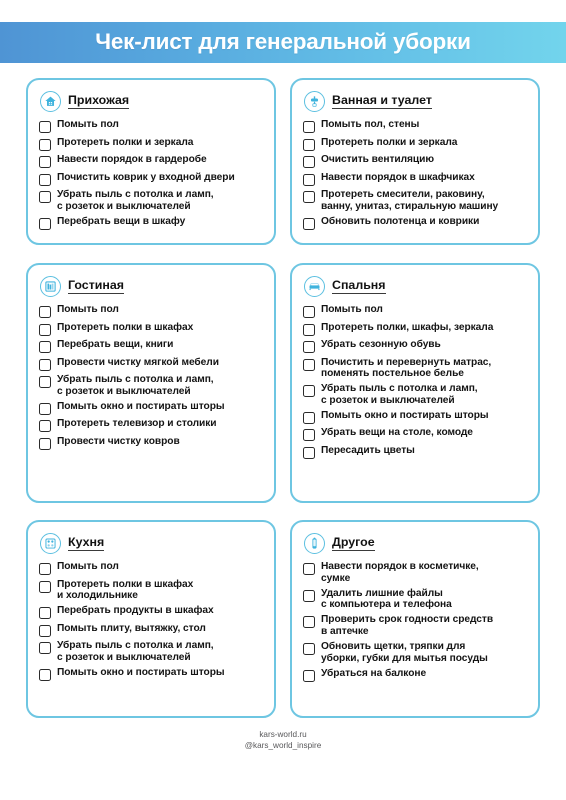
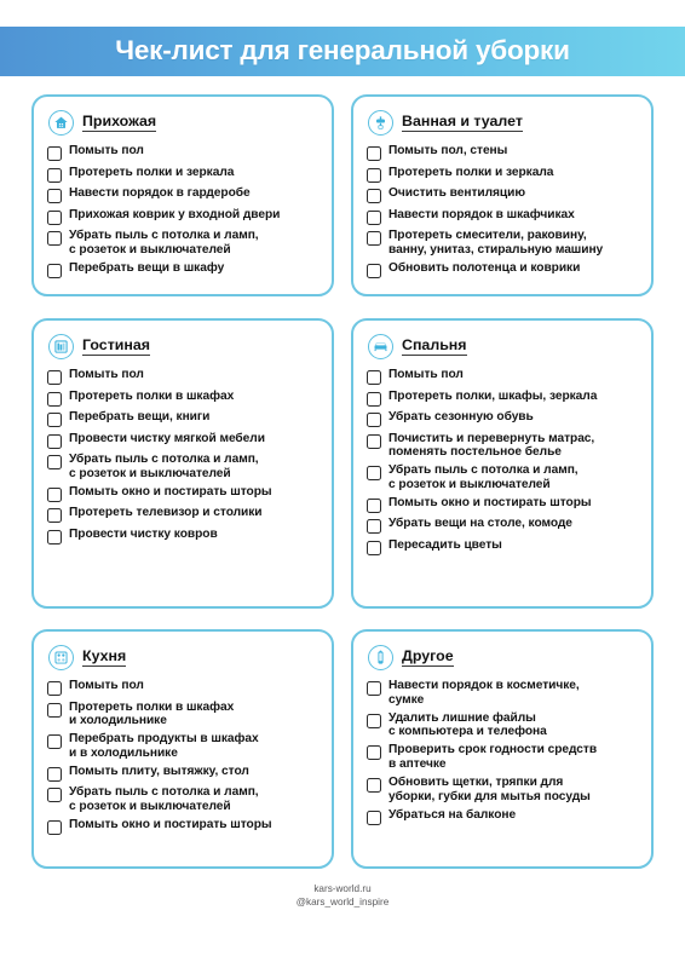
  Чек-лист для генеральной уборки
  Прихожая
  Помыть пол
  Протереть полки и зеркала
  Навести порядок в гардеробе
- Почистить коврик у входной двери
+ Прихожая коврик у входной двери
  Убрать пыль с потолка и ламп,
  с розеток и выключателей
  Перебрать вещи в шкафу
  Ванная и туалет
  Помыть пол, стены
  Протереть полки и зеркала
  Очистить вентиляцию
  Навести порядок в шкафчиках
  Протереть смесители, раковину,
  ванну, унитаз, стиральную машину
  Обновить полотенца и коврики
  Гостиная
  Помыть пол
  Протереть полки в шкафах
  Перебрать вещи, книги
  Провести чистку мягкой мебели
  Убрать пыль с потолка и ламп,
  с розеток и выключателей
  Помыть окно и постирать шторы
  Протереть телевизор и столики
  Провести чистку ковров
  Спальня
  Помыть пол
  Протереть полки, шкафы, зеркала
  Убрать сезонную обувь
  Почистить и перевернуть матрас,
  поменять постельное белье
  Убрать пыль с потолка и ламп,
  с розеток и выключателей
  Помыть окно и постирать шторы
  Убрать вещи на столе, комоде
  Пересадить цветы
  Кухня
  Помыть пол
  Протереть полки в шкафах
  и холодильнике
  Перебрать продукты в шкафах
+ и в холодильнике
  Помыть плиту, вытяжку, стол
  Убрать пыль с потолка и ламп,
  с розеток и выключателей
  Помыть окно и постирать шторы
  Другое
  Навести порядок в косметичке,
  сумке
  Удалить лишние файлы
  с компьютера и телефона
  Проверить срок годности средств
  в аптечке
  Обновить щетки, тряпки для
  уборки, губки для мытья посуды
  Убраться на балконе
  kars-world.ru
  @kars_world_inspire
